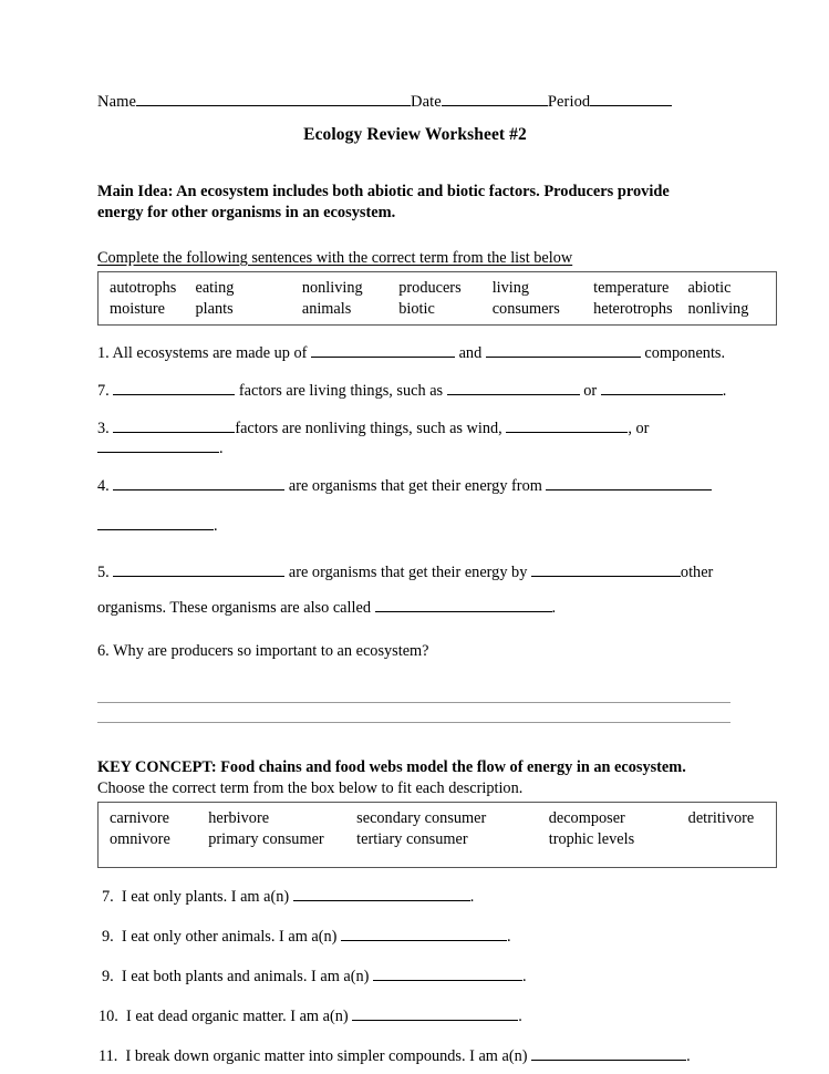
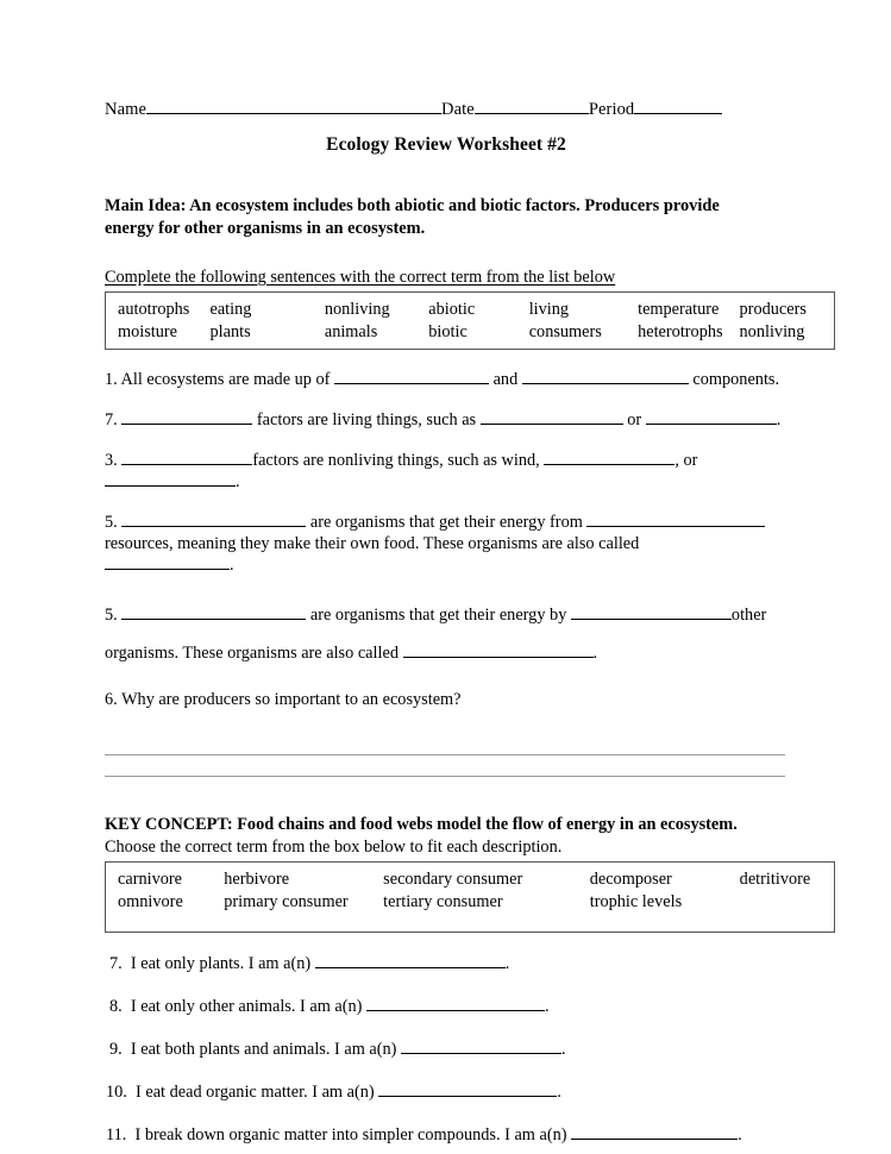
  Name Date Period
  Ecology Review Worksheet #2
  Main Idea: An ecosystem includes both abiotic and biotic factors. Producers provide energy for other organisms in an ecosystem.
  Complete the following sentences with the correct term from the list below
  autotrophs
  eating
  nonliving
- producers
+ abiotic
  living
  temperature
- abiotic
+ producers
  moisture
  plants
  animals
  biotic
  consumers
  heterotrophs
  nonliving
  1. All ecosystems are made up of and components.
  7. factors are living things, such as or .
  3. factors are nonliving things, such as wind, , or
  .
- 4. are organisms that get their energy from
+ 5. are organisms that get their energy from
+ resources, meaning they make their own food. These organisms are also called
  .
  5. are organisms that get their energy by other
  organisms. These organisms are also called .
  6. Why are producers so important to an ecosystem?
  KEY CONCEPT: Food chains and food webs model the flow of energy in an ecosystem.
  Choose the correct term from the box below to fit each description.
  carnivore
  herbivore
  secondary consumer
  decomposer
  detritivore
  omnivore
  primary consumer
  tertiary consumer
  trophic levels
  7. I eat only plants. I am a(n) .
- 9. I eat only other animals. I am a(n) .
+ 8. I eat only other animals. I am a(n) .
  9. I eat both plants and animals. I am a(n) .
  10. I eat dead organic matter. I am a(n) .
  11. I break down organic matter into simpler compounds. I am a(n) .
